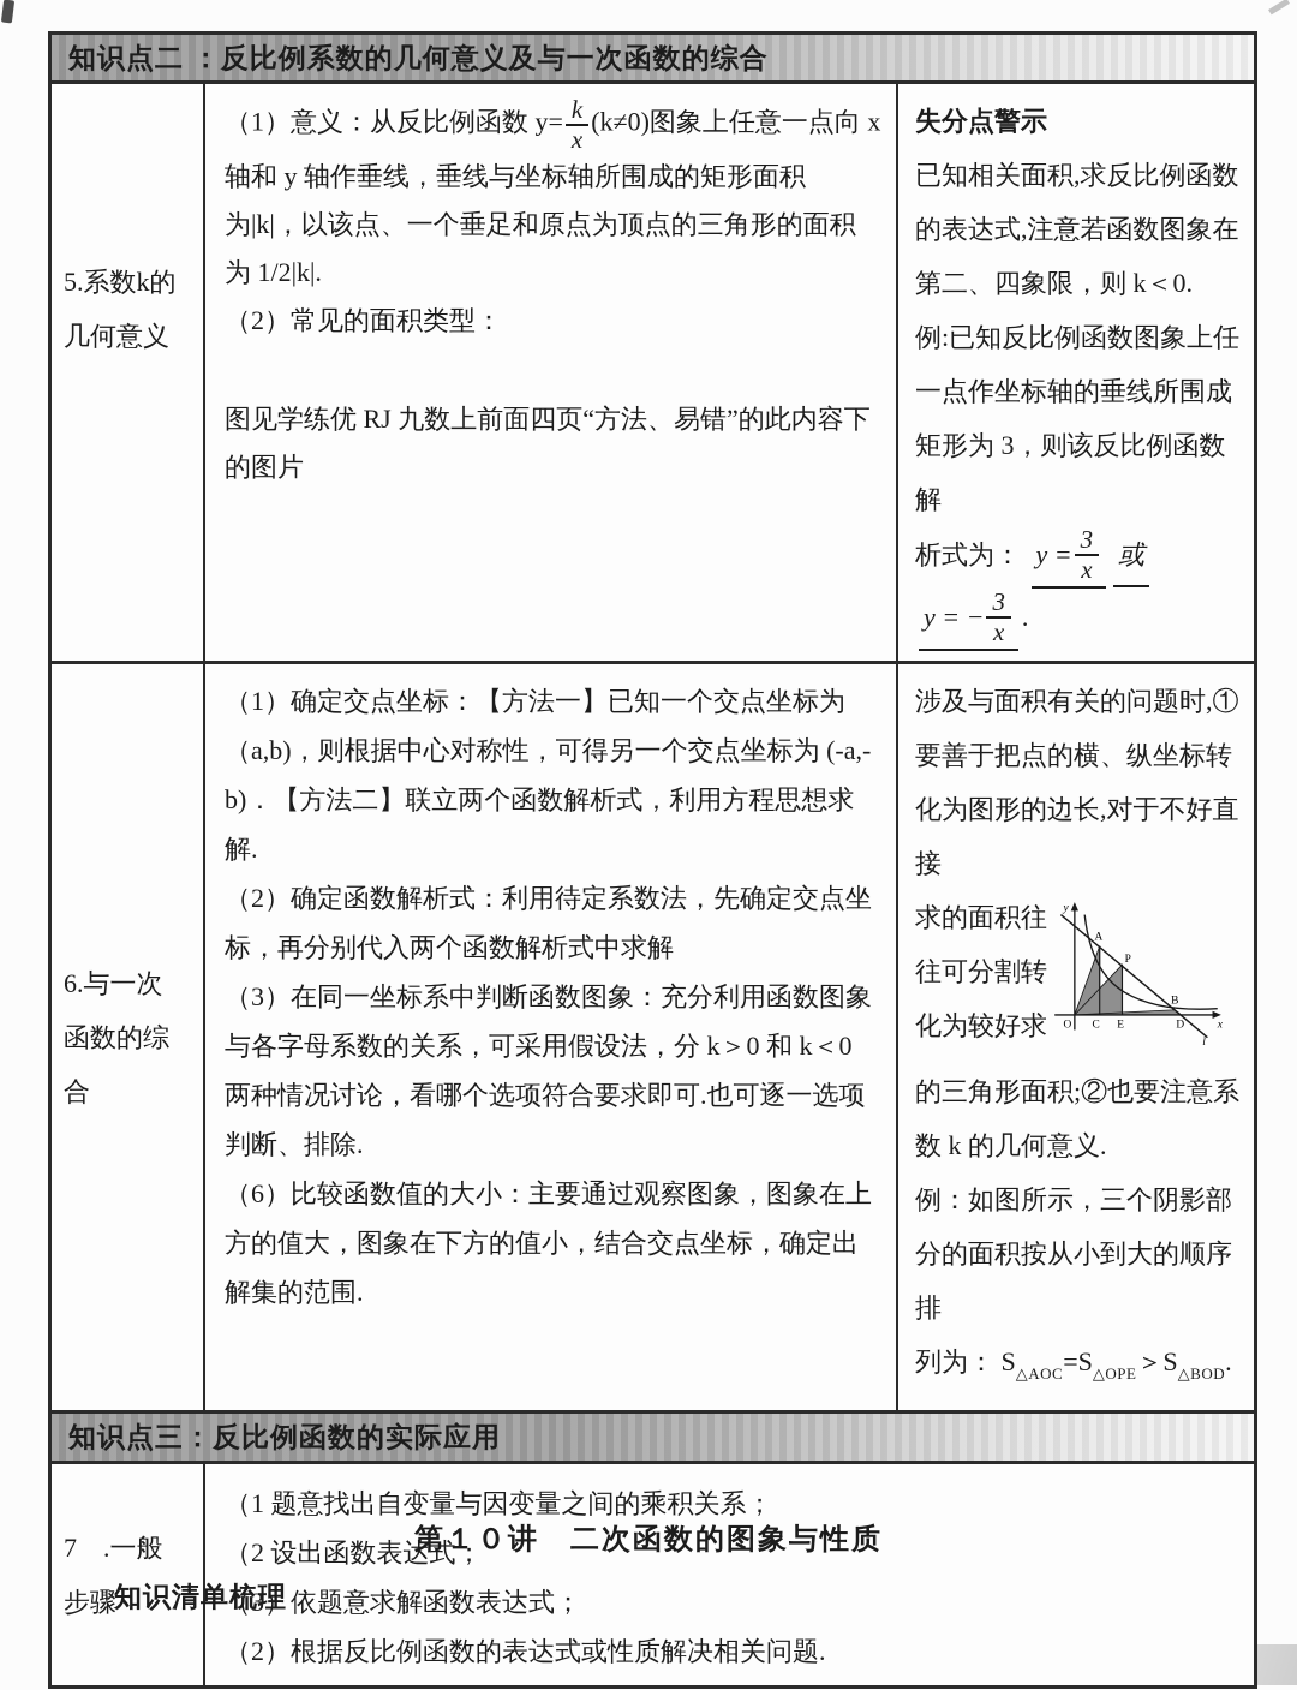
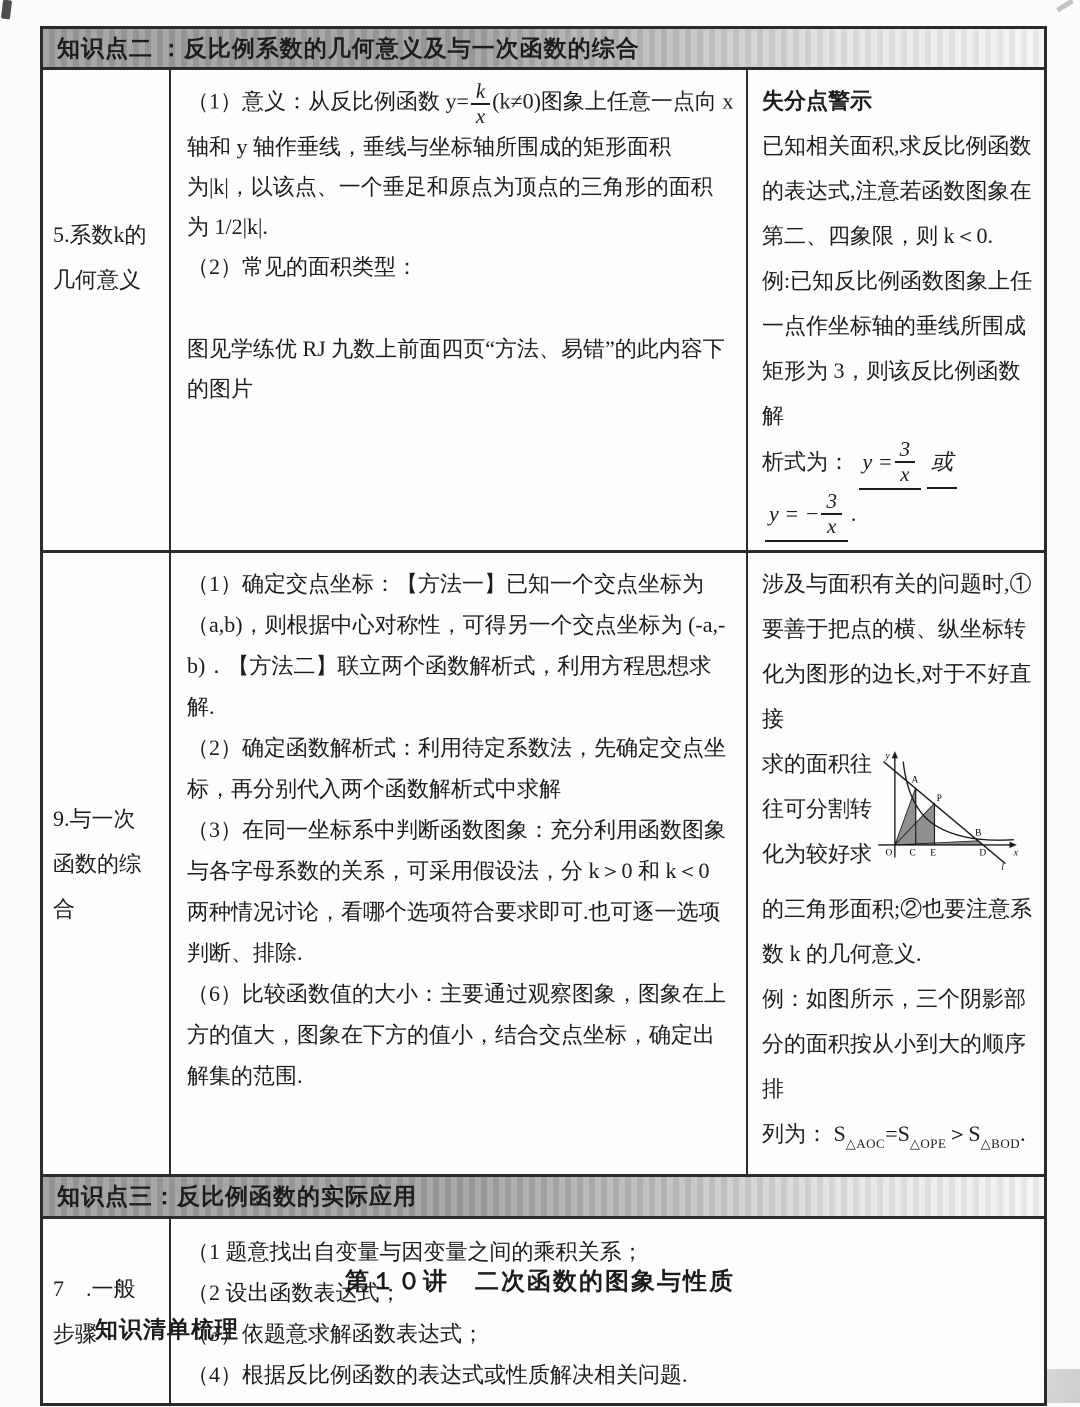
  知识点二 ：反比例系数的几何意义及与一次函数的综合
  5.系数k的
  几何意义
  （1）意义：从反比例函数 y=
  k
  x
  (k≠0)图象上任意一点向 x 轴和 y 轴作垂线，垂线与坐标轴所围成的矩形面积为|k|，以该点、一个垂足和原点为顶点的三角形的面积为 1/2|k|.
  （2）常见的面积类型：
  图见学练优 RJ 九数上前面四页“方法、易错”的此内容下的图片
  失分点警示
  已知相关面积,求反比例函数的表达式,注意若函数图象在第二、四象限，则 k＜0.
  例:已知反比例函数图象上任一点作坐标轴的垂线所围成矩形为 3，则该反比例函数解
  析式为：
  y =
  3
  x
  或
  y = −
  3
  x
  .
- 6.与一次
+ 9.与一次
  函数的综
  合
  （1）确定交点坐标：【方法一】已知一个交点坐标为（a,b)，则根据中心对称性，可得另一个交点坐标为 (-a,-b)．【方法二】联立两个函数解析式，利用方程思想求解.
  （2）确定函数解析式：利用待定系数法，先确定交点坐标，再分别代入两个函数解析式中求解
  （3）在同一坐标系中判断函数图象：充分利用函数图象与各字母系数的关系，可采用假设法，分 k＞0 和 k＜0 两种情况讨论，看哪个选项符合要求即可.也可逐一选项判断、排除.
  （6）比较函数值的大小：主要通过观察图象，图象在上方的值大，图象在下方的值小，结合交点坐标，确定出解集的范围.
  涉及与面积有关的问题时,①要善于把点的横、纵坐标转化为图形的边长,对于不好直接
  求的面积往
  往可分割转
  化为较好求
  y
  x
  l
  O
  C
  E
  D
  A
  P
  B
  的三角形面积;②也要注意系数 k 的几何意义.
  例：如图所示，三个阴影部分的面积按从小到大的顺序排
  列为： S△AOC=S△OPE＞S△BOD.
  知识点三：反比例函数的实际应用
  7 .一般
  步骤
  （1 题意找出自变量与因变量之间的乘积关系；
  （2 设出函数表达式；
  （3）依题意求解函数表达式；
- （2）根据反比例函数的表达式或性质解决相关问题.
+ （4）根据反比例函数的表达式或性质解决相关问题.
  第１０讲 二次函数的图象与性质
  知识清单梳理
